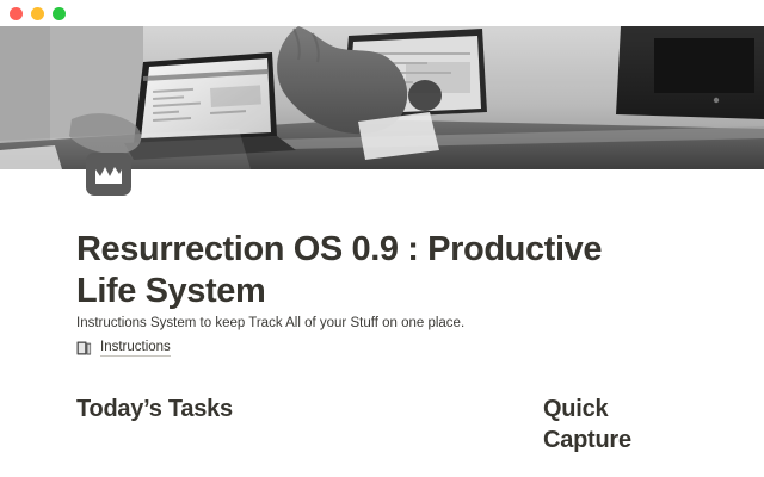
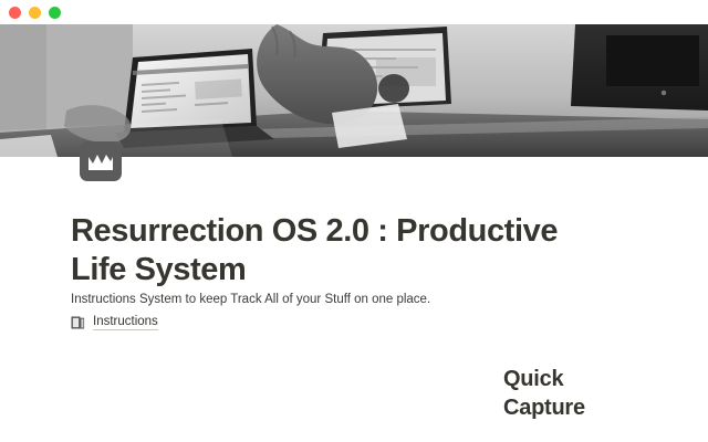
- Resurrection OS 0.9 : Productive Life System
+ Resurrection OS 2.0 : Productive Life System
  Instructions System to keep Track All of your Stuff on one place.
  Instructions
- Today’s Tasks
  Quick Capture
